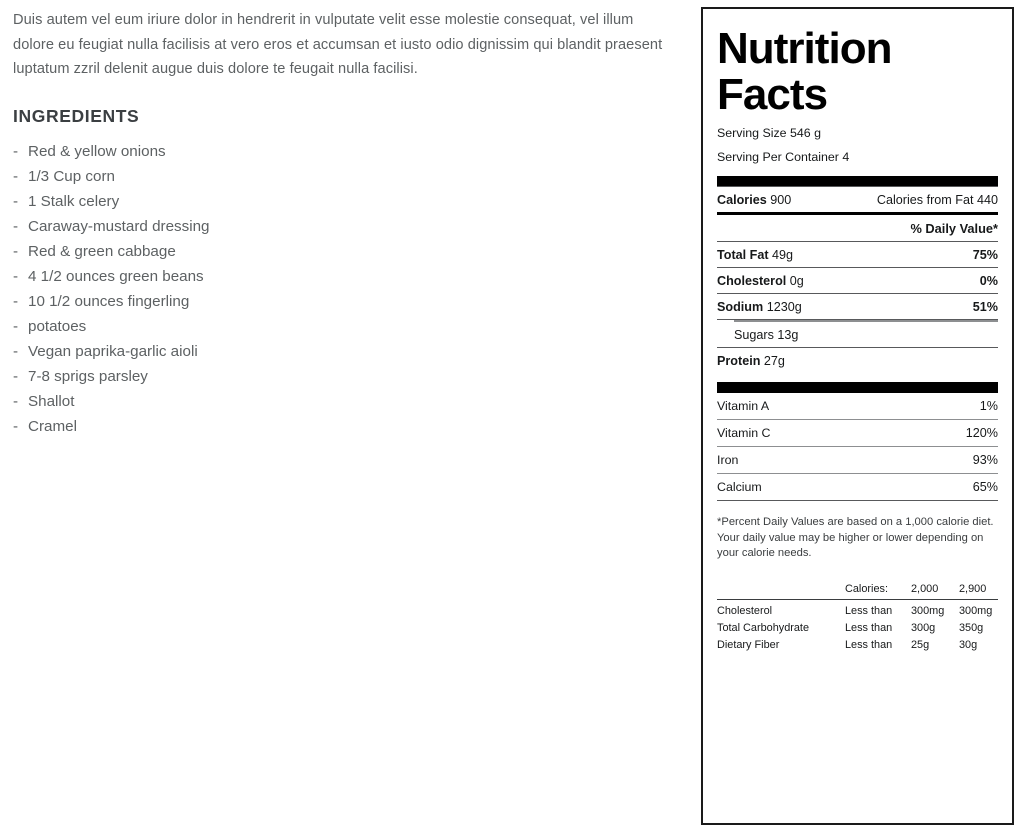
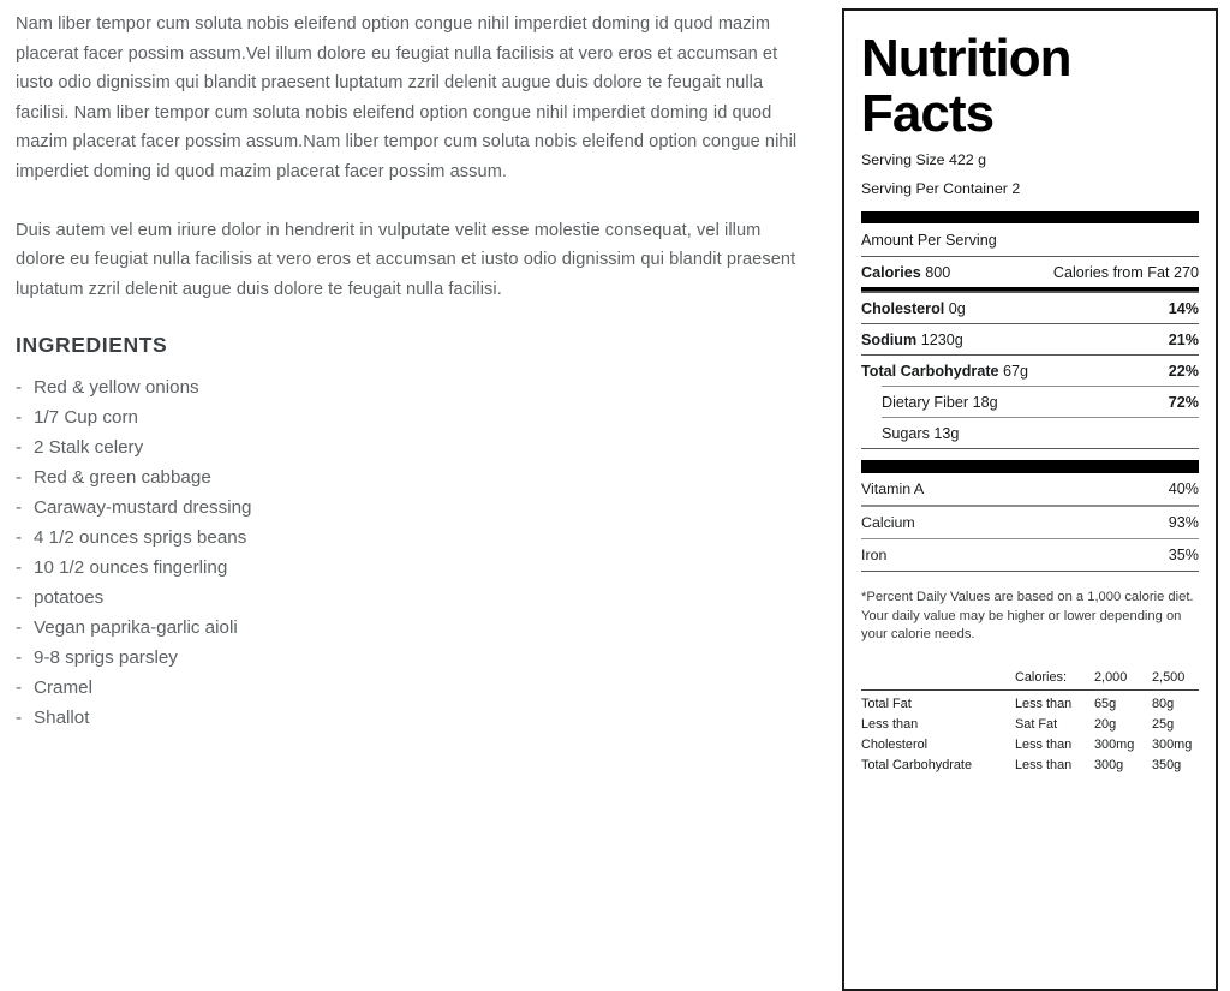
+ Nam liber tempor cum soluta nobis eleifend option congue nihil imperdiet doming id quod mazim placerat facer possim assum.Vel illum dolore eu feugiat nulla facilisis at vero eros et accumsan et iusto odio dignissim qui blandit praesent luptatum zzril delenit augue duis dolore te feugait nulla facilisi. Nam liber tempor cum soluta nobis eleifend option congue nihil imperdiet doming id quod mazim placerat facer possim assum.Nam liber tempor cum soluta nobis eleifend option congue nihil imperdiet doming id quod mazim placerat facer possim assum.
  Duis autem vel eum iriure dolor in hendrerit in vulputate velit esse molestie consequat, vel illum dolore eu feugiat nulla facilisis at vero eros et accumsan et iusto odio dignissim qui blandit praesent luptatum zzril delenit augue duis dolore te feugait nulla facilisi.
  INGREDIENTS
  -
  Red & yellow onions
  -
- 1/3 Cup corn
+ 1/7 Cup corn
  -
- 1 Stalk celery
+ 2 Stalk celery
  -
- Caraway-mustard dressing
+ Red & green cabbage
  -
- Red & green cabbage
+ Caraway-mustard dressing
  -
- 4 1/2 ounces green beans
+ 4 1/2 ounces sprigs beans
  -
  10 1/2 ounces fingerling
  -
  potatoes
  -
  Vegan paprika-garlic aioli
  -
- 7-8 sprigs parsley
+ 9-8 sprigs parsley
  -
- Shallot
+ Cramel
  -
- Cramel
+ Shallot
  Nutrition
  Facts
- Serving Size 546 g
+ Serving Size 422 g
- Serving Per Container 4
+ Serving Per Container 2
+ Amount Per Serving
- Calories 900
+ Calories 800
- Calories from Fat 440
+ Calories from Fat 270
- % Daily Value*
- Total Fat 49g
- 75%
  Cholesterol 0g
- 0%
+ 14%
  Sodium 1230g
- 51%
+ 21%
+ Total Carbohydrate 67g
+ 22%
+ Dietary Fiber 18g
+ 72%
  Sugars 13g
- Protein 27g
  Vitamin A
- 1%
+ 40%
- Vitamin C
- 120%
- Iron
+ Calcium
  93%
- Calcium
+ Iron
- 65%
+ 35%
  *Percent Daily Values are based on a 1,000 calorie diet. Your daily value may be higher or lower depending on your calorie needs.
- 	Calories:	2,000	2,900
+ 	Calories:	2,000	2,500
+ Total Fat	Less than	65g	80g
+ Less than	Sat Fat	20g	25g
  Cholesterol	Less than	300mg	300mg
  Total Carbohydrate	Less than	300g	350g
- Dietary Fiber	Less than	25g	30g
